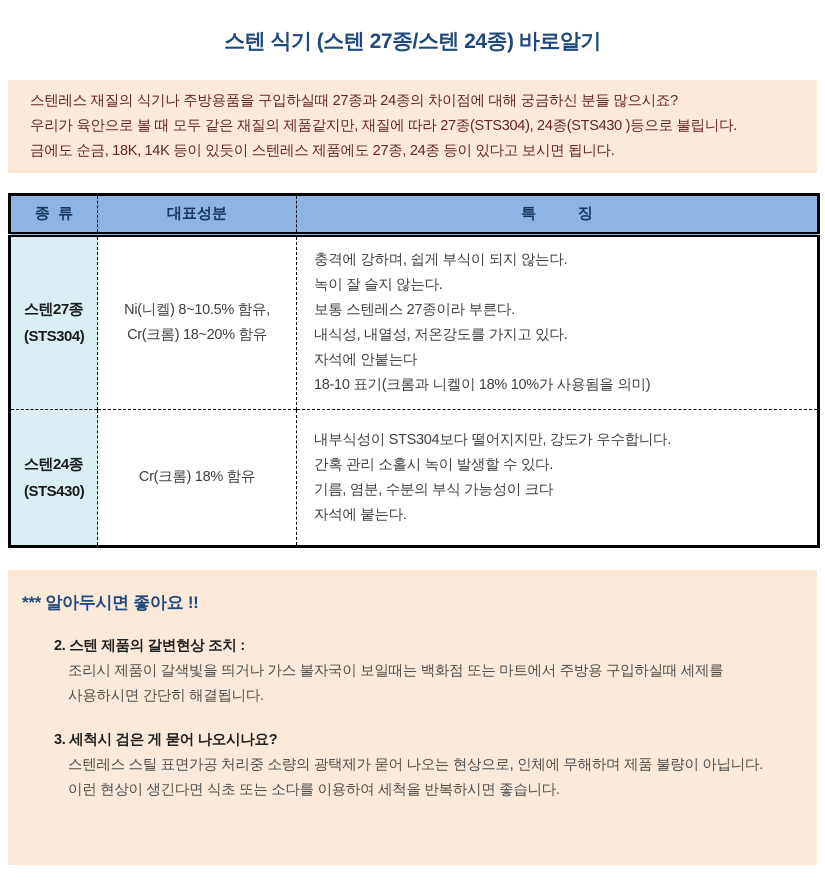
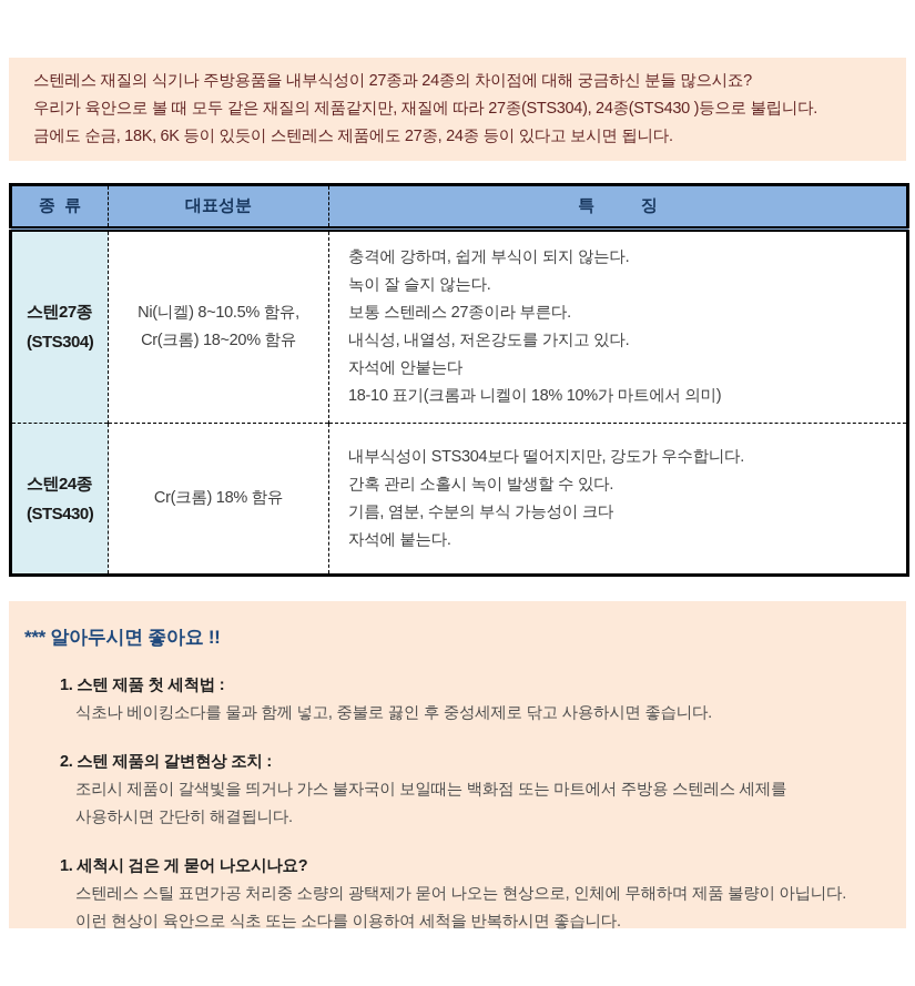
- 스텐 식기 (스텐 27종/스텐 24종) 바로알기
- 스텐레스 재질의 식기나 주방용품을 구입하실때 27종과 24종의 차이점에 대해 궁금하신 분들 많으시죠?
+ 스텐레스 재질의 식기나 주방용품을 내부식성이 27종과 24종의 차이점에 대해 궁금하신 분들 많으시죠?
  우리가 육안으로 볼 때 모두 같은 재질의 제품같지만, 재질에 따라 27종(STS304), 24종(STS430 )등으로 불립니다.
- 금에도 순금, 18K, 14K 등이 있듯이 스텐레스 제품에도 27종, 24종 등이 있다고 보시면 됩니다.
+ 금에도 순금, 18K, 6K 등이 있듯이 스텐레스 제품에도 27종, 24종 등이 있다고 보시면 됩니다.
  종 류	대표성분	특 징
- 스텐27종 (STS304)	Ni(니켈) 8~10.5% 함유, Cr(크롬) 18~20% 함유	충격에 강하며, 쉽게 부식이 되지 않는다. 녹이 잘 슬지 않는다. 보통 스텐레스 27종이라 부른다. 내식성, 내열성, 저온강도를 가지고 있다. 자석에 안붙는다 18-10 표기(크롬과 니켈이 18% 10%가 사용됨을 의미)
+ 스텐27종 (STS304)	Ni(니켈) 8~10.5% 함유, Cr(크롬) 18~20% 함유	충격에 강하며, 쉽게 부식이 되지 않는다. 녹이 잘 슬지 않는다. 보통 스텐레스 27종이라 부른다. 내식성, 내열성, 저온강도를 가지고 있다. 자석에 안붙는다 18-10 표기(크롬과 니켈이 18% 10%가 마트에서 의미)
  스텐24종 (STS430)	Cr(크롬) 18% 함유	내부식성이 STS304보다 떨어지지만, 강도가 우수합니다. 간혹 관리 소홀시 녹이 발생할 수 있다. 기름, 염분, 수분의 부식 가능성이 크다 자석에 붙는다.
  *** 알아두시면 좋아요 !!
+ 1. 스텐 제품 첫 세척법 :
+ 식초나 베이킹소다를 물과 함께 넣고, 중불로 끓인 후 중성세제로 닦고 사용하시면 좋습니다.
  2. 스텐 제품의 갈변현상 조치 :
- 조리시 제품이 갈색빛을 띄거나 가스 불자국이 보일때는 백화점 또는 마트에서 주방용 구입하실때 세제를
+ 조리시 제품이 갈색빛을 띄거나 가스 불자국이 보일때는 백화점 또는 마트에서 주방용 스텐레스 세제를
  사용하시면 간단히 해결됩니다.
- 3. 세척시 검은 게 묻어 나오시나요?
+ 1. 세척시 검은 게 묻어 나오시나요?
  스텐레스 스틸 표면가공 처리중 소량의 광택제가 묻어 나오는 현상으로, 인체에 무해하며 제품 불량이 아닙니다.
- 이런 현상이 생긴다면 식초 또는 소다를 이용하여 세척을 반복하시면 좋습니다.
+ 이런 현상이 육안으로 식초 또는 소다를 이용하여 세척을 반복하시면 좋습니다.
